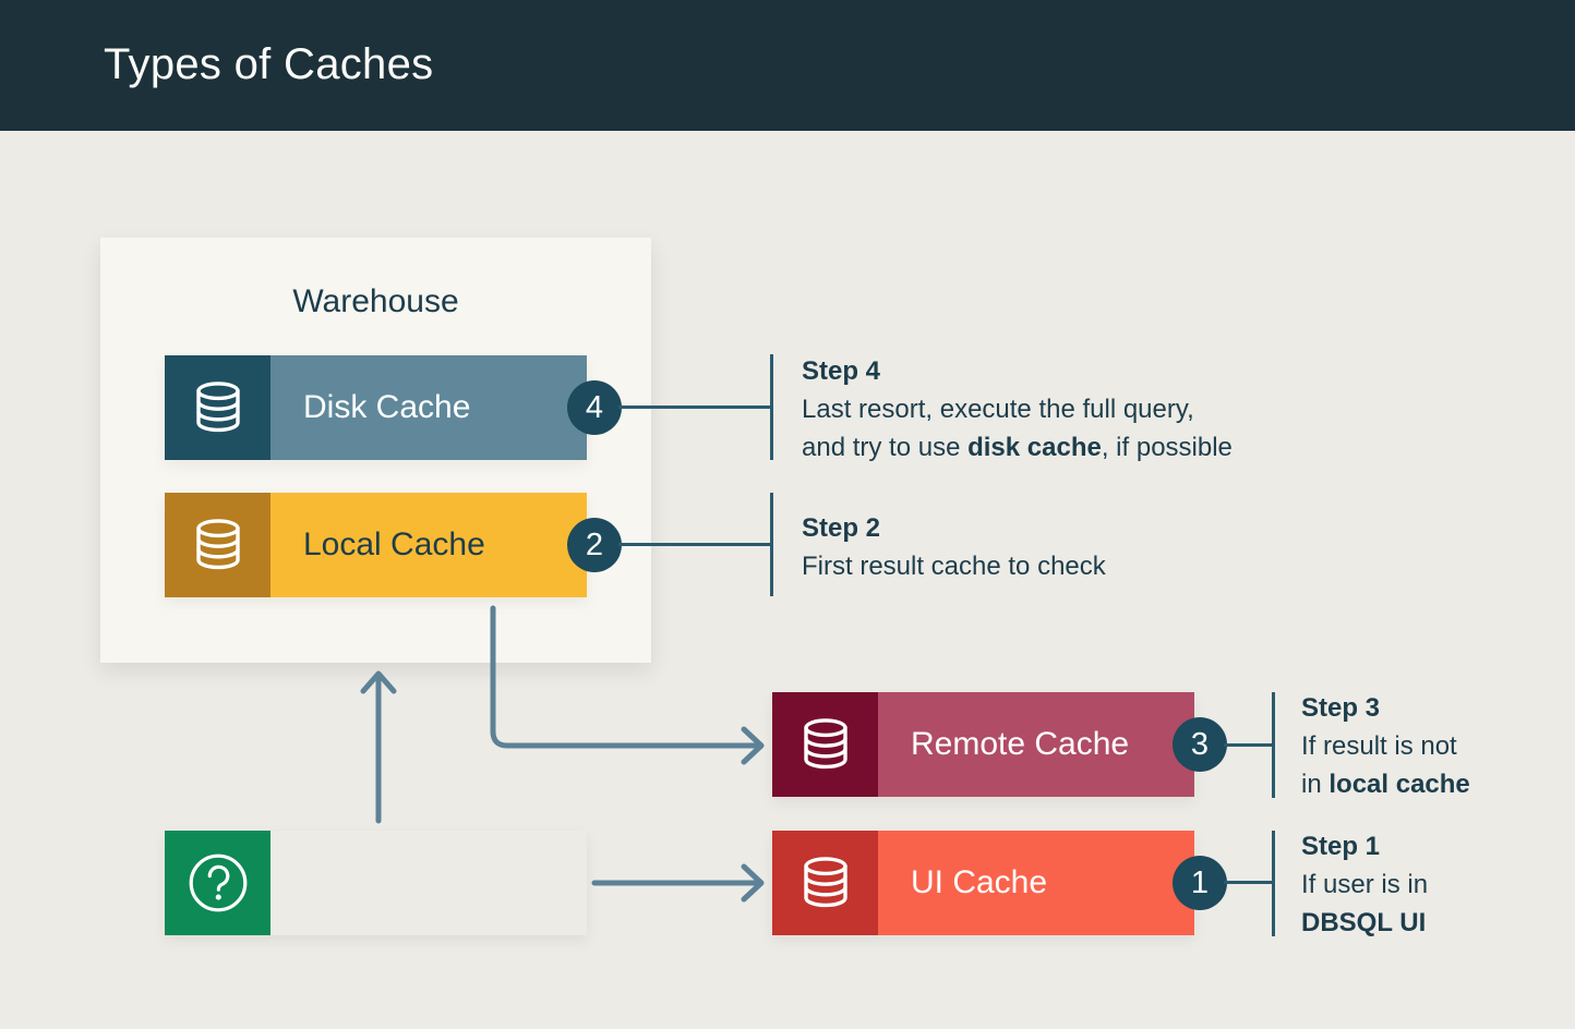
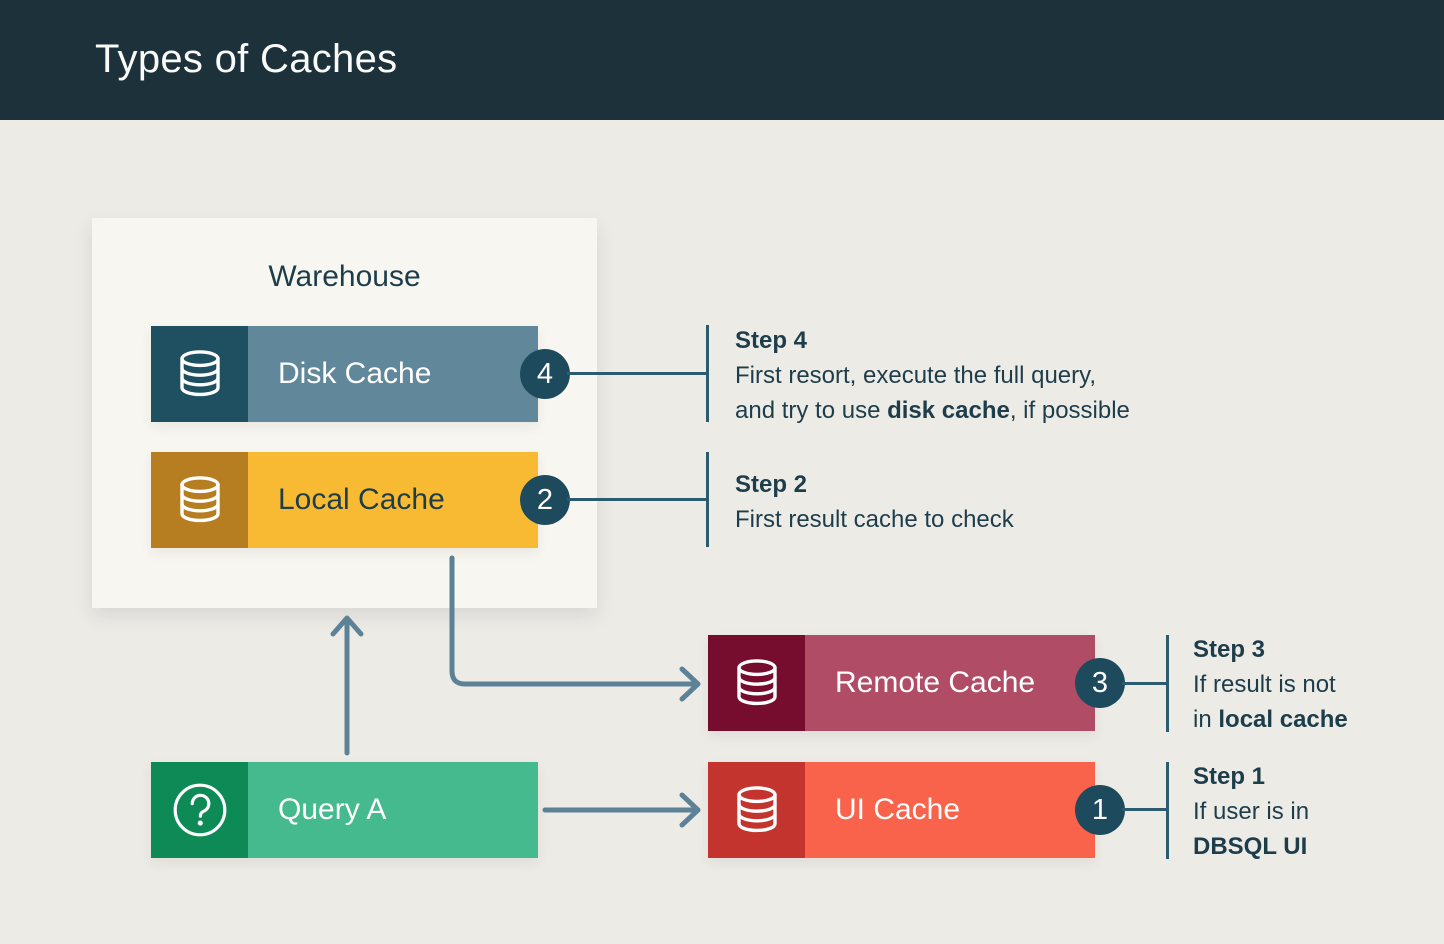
  Types of Caches
  Warehouse
  Disk Cache
  4
  Local Cache
  2
+ Query A
  Remote Cache
  3
  UI Cache
  1
  Step 4
- Last resort, execute the full query,
+ First resort, execute the full query,
  and try to use disk cache, if possible
  Step 2
  First result cache to check
  Step 3
  If result is not
  in local cache
  Step 1
  If user is in
  DBSQL UI
